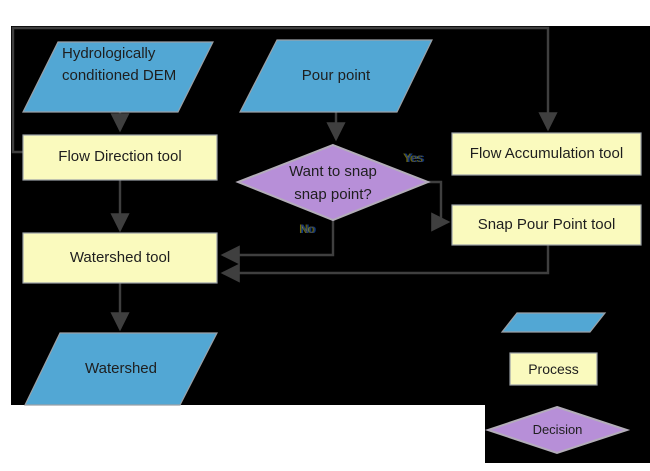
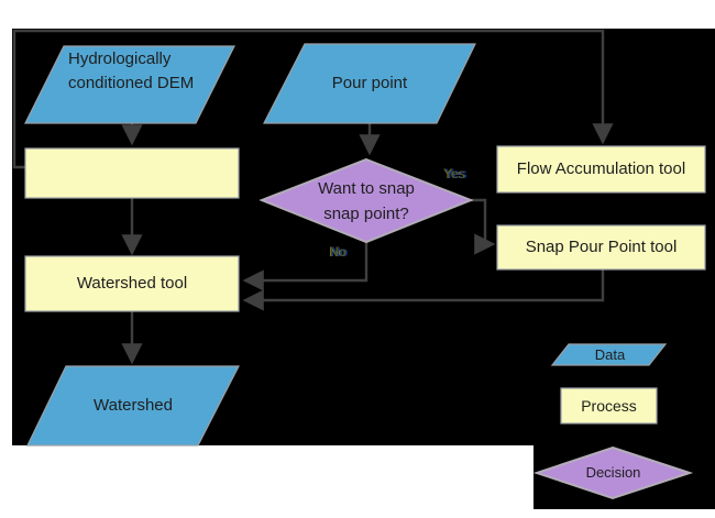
  Hydrologically conditioned DEM
  Pour point
- Flow Direction tool
  Flow Accumulation tool
  Snap Pour Point tool
  Want to snap snap point?
  Watershed tool
  Watershed
  Yes
  No
+ Data
  Process
  Decision
